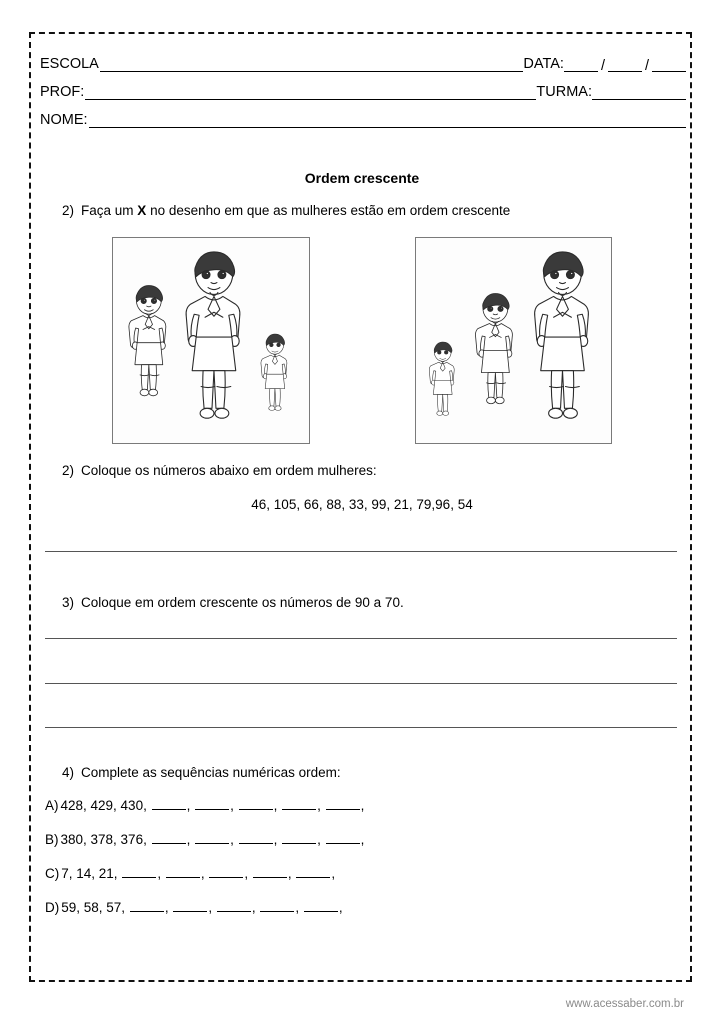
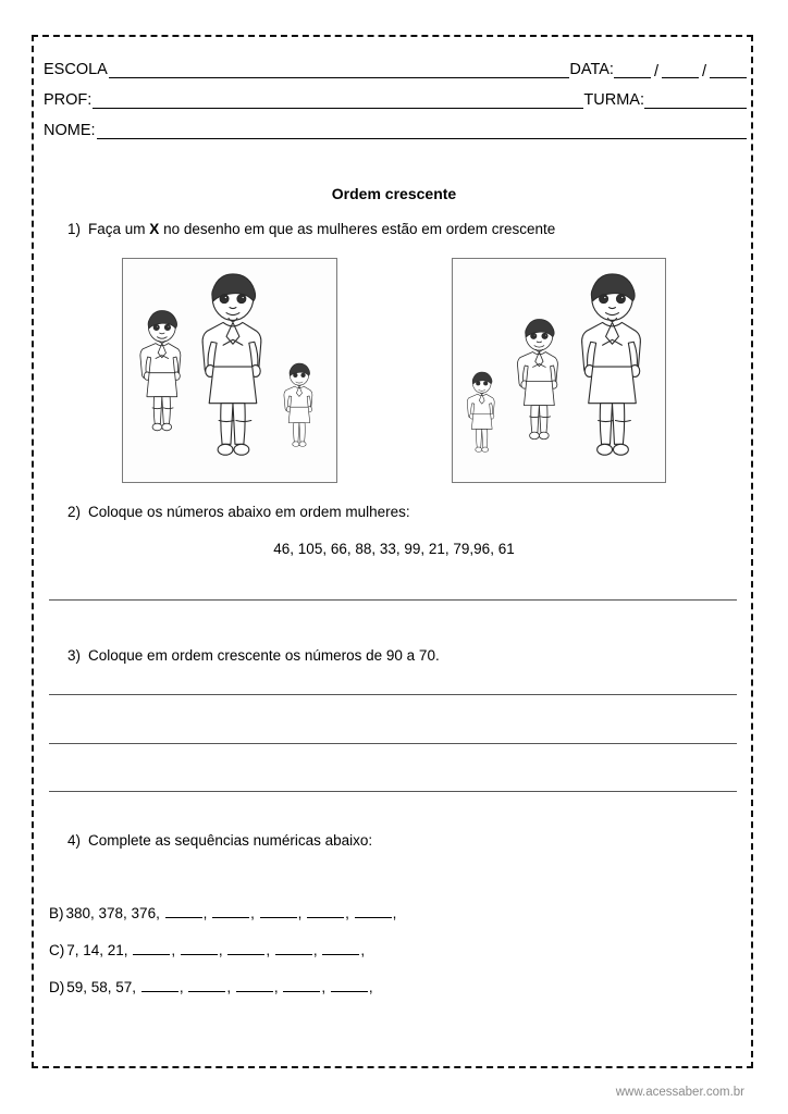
  ESCOLA
  DATA:
  /
  /
  PROF:
  TURMA:
  NOME:
  Ordem crescente
- 2) Faça um X no desenho em que as mulheres estão em ordem crescente
+ 1) Faça um X no desenho em que as mulheres estão em ordem crescente
  2) Coloque os números abaixo em ordem mulheres:
- 46, 105, 66, 88, 33, 99, 21, 79,96, 54
+ 46, 105, 66, 88, 33, 99, 21, 79,96, 61
  3) Coloque em ordem crescente os números de 90 a 70.
- 4) Complete as sequências numéricas ordem:
+ 4) Complete as sequências numéricas abaixo:
- A) 428, 429, 430, , , , , ,
  B) 380, 378, 376, , , , , ,
  C) 7, 14, 21, , , , , ,
  D) 59, 58, 57, , , , , ,
  www.acessaber.com.br
